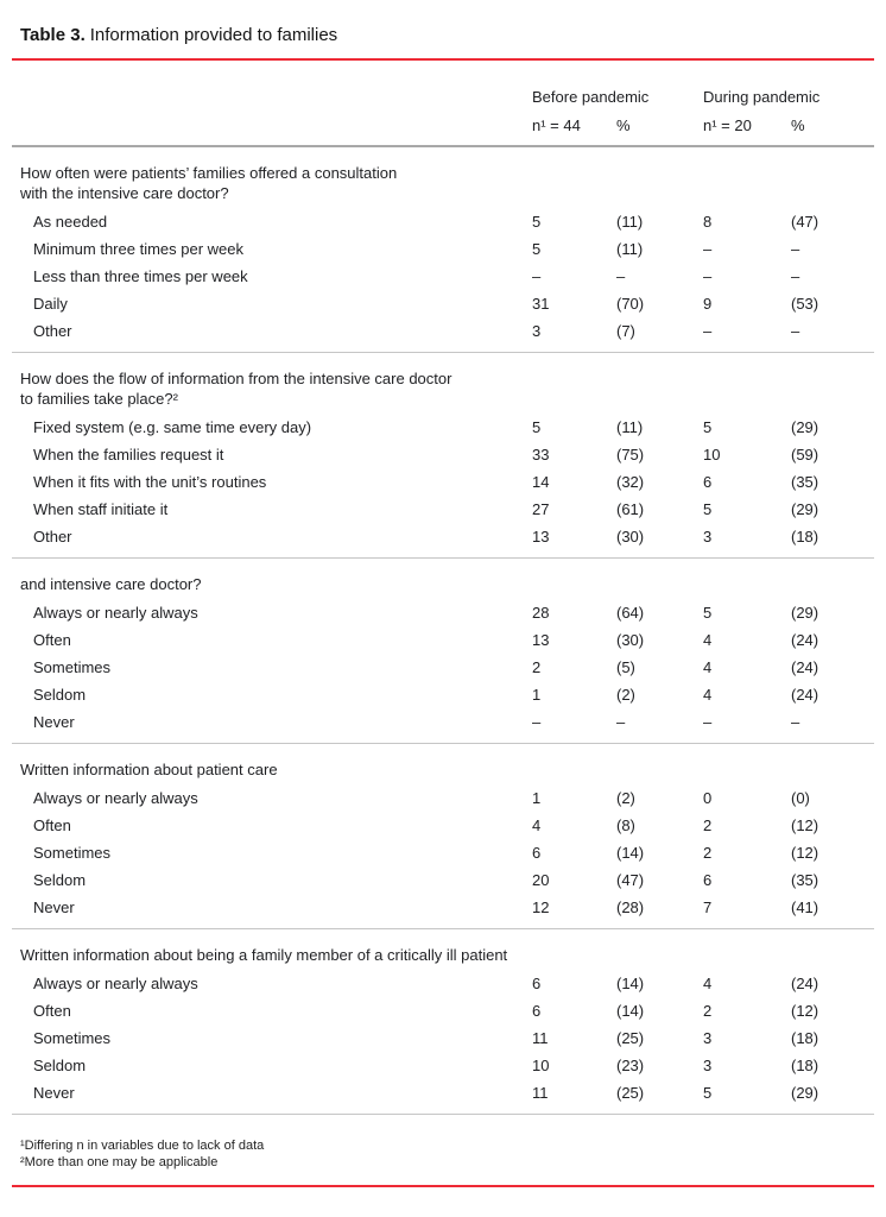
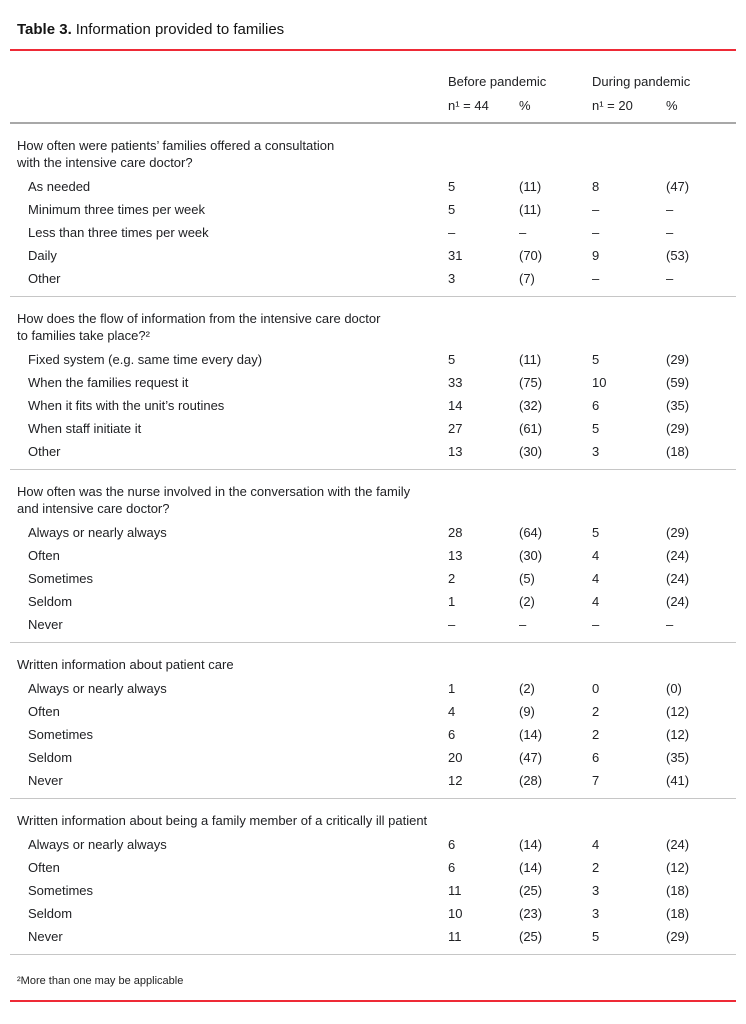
  Table 3. Information provided to families
  Before pandemic
  During pandemic
  n¹ = 44
  %
  n¹ = 20
  %
  How often were patients’ families offered a consultation
  with the intensive care doctor?
  As needed
  5
  (11)
  8
  (47)
  Minimum three times per week
  5
  (11)
  –
  –
  Less than three times per week
  –
  –
  –
  –
  Daily
  31
  (70)
  9
  (53)
  Other
  3
  (7)
  –
  –
  How does the flow of information from the intensive care doctor
  to families take place?²
  Fixed system (e.g. same time every day)
  5
  (11)
  5
  (29)
  When the families request it
  33
  (75)
  10
  (59)
  When it fits with the unit’s routines
  14
  (32)
  6
  (35)
  When staff initiate it
  27
  (61)
  5
  (29)
  Other
  13
  (30)
  3
  (18)
+ How often was the nurse involved in the conversation with the family
  and intensive care doctor?
  Always or nearly always
  28
  (64)
  5
  (29)
  Often
  13
  (30)
  4
  (24)
  Sometimes
  2
  (5)
  4
  (24)
  Seldom
  1
  (2)
  4
  (24)
  Never
  –
  –
  –
  –
  Written information about patient care
  Always or nearly always
  1
  (2)
  0
  (0)
  Often
  4
- (8)
+ (9)
  2
  (12)
  Sometimes
  6
  (14)
  2
  (12)
  Seldom
  20
  (47)
  6
  (35)
  Never
  12
  (28)
  7
  (41)
  Written information about being a family member of a critically ill patient
  Always or nearly always
  6
  (14)
  4
  (24)
  Often
  6
  (14)
  2
  (12)
  Sometimes
  11
  (25)
  3
  (18)
  Seldom
  10
  (23)
  3
  (18)
  Never
  11
  (25)
  5
  (29)
- ¹Differing n in variables due to lack of data
  ²More than one may be applicable
